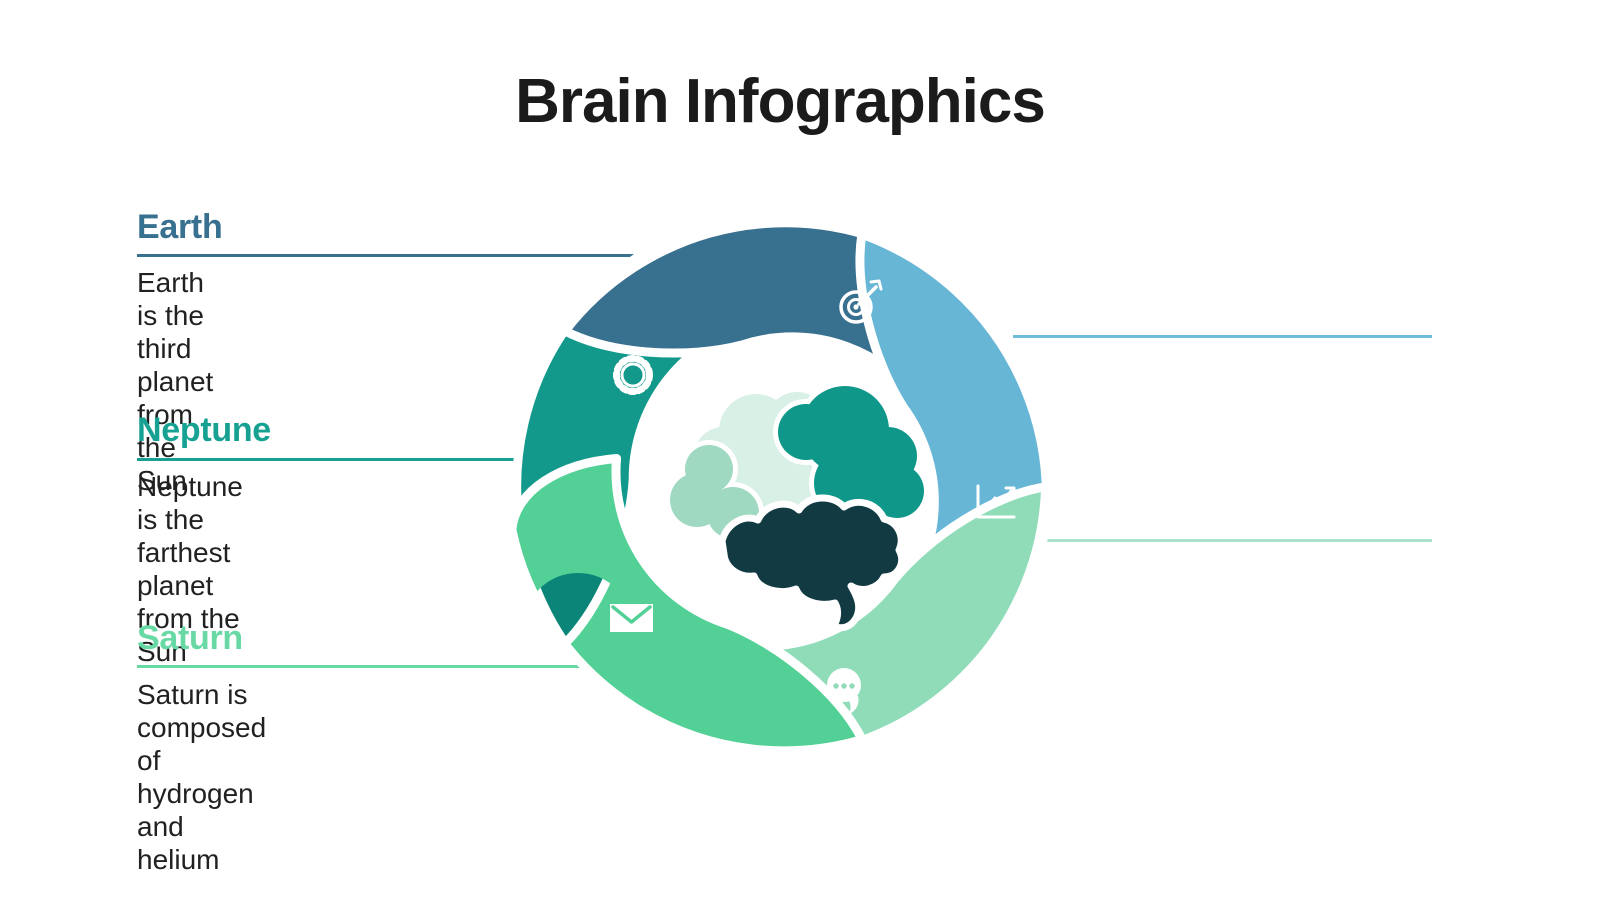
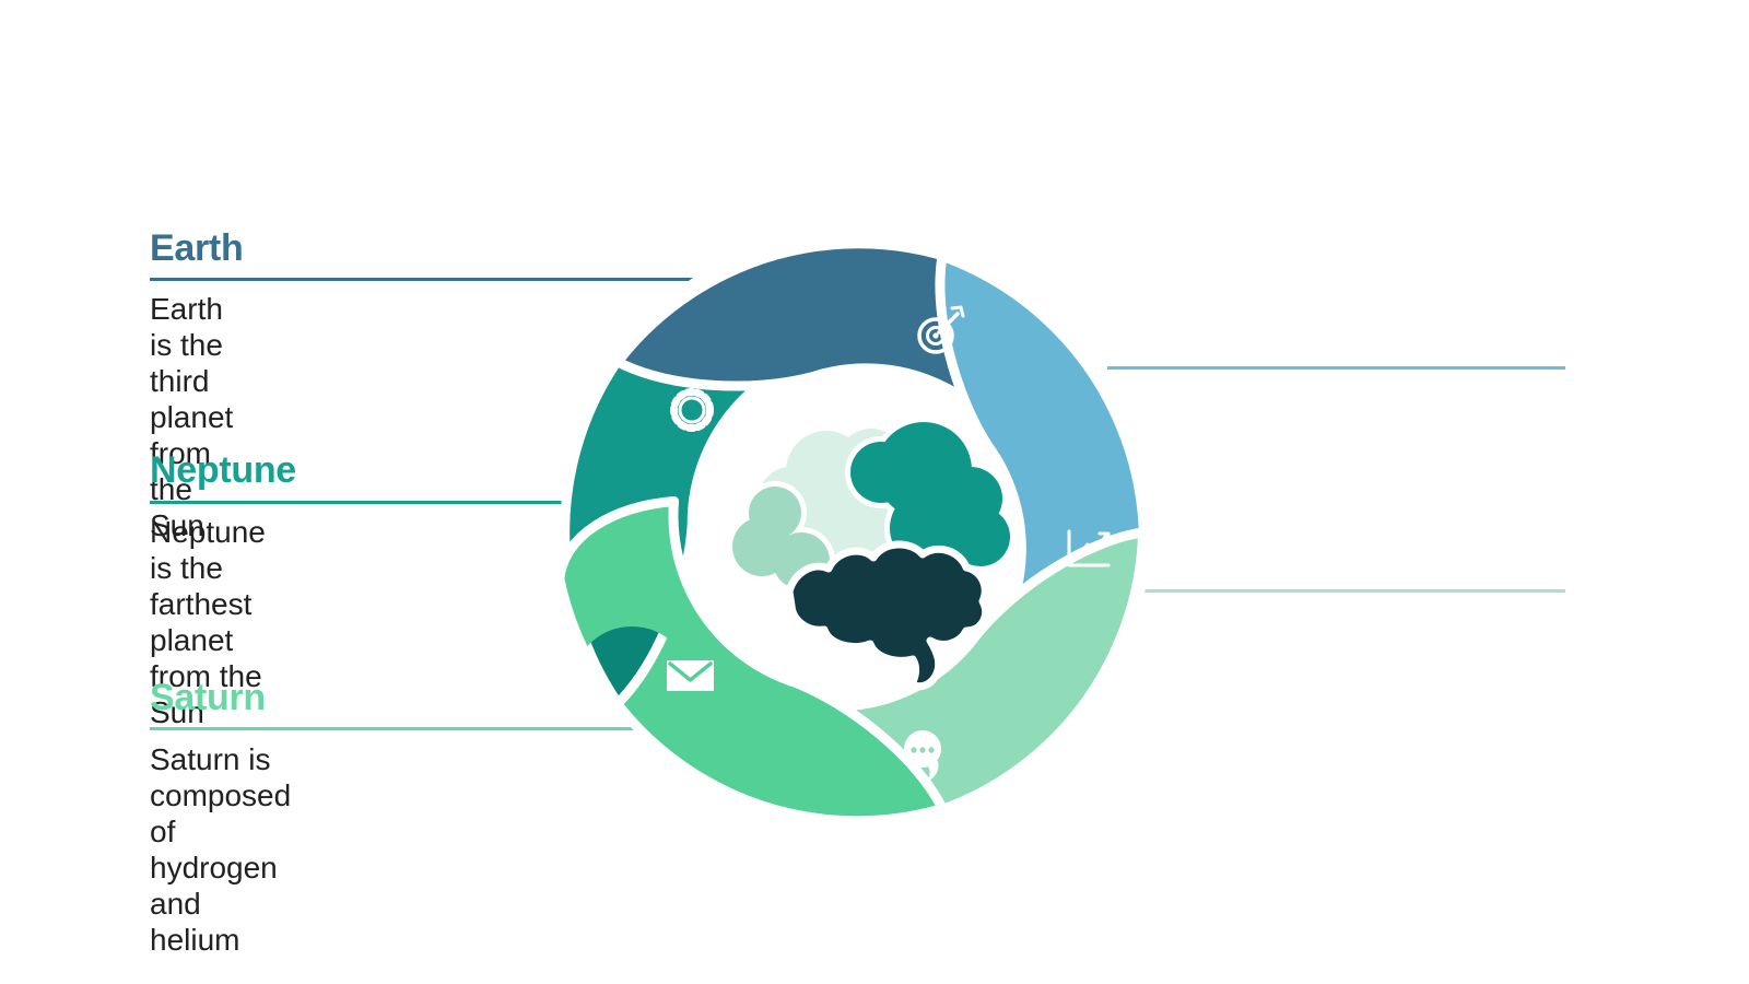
- Brain Infographics
  Earth
  Earth is the third planet
  from the Sun
  Neptune
  Neptune is the farthest
  planet from the Sun
  Saturn
  Saturn is composed of
  hydrogen and helium
